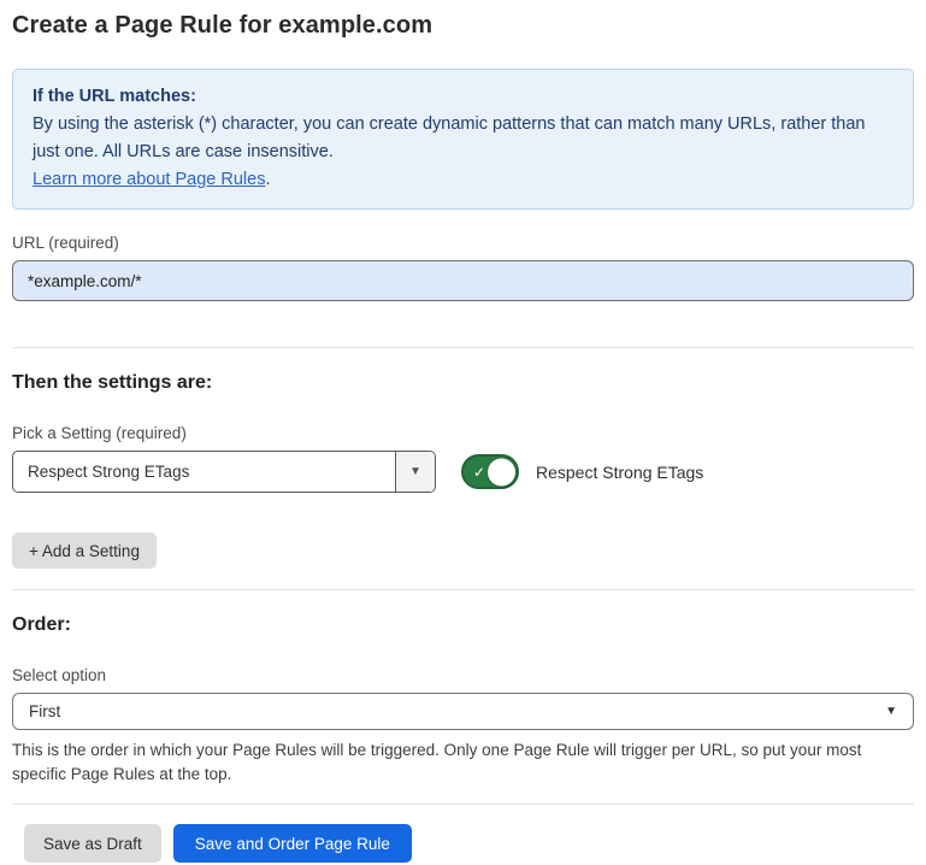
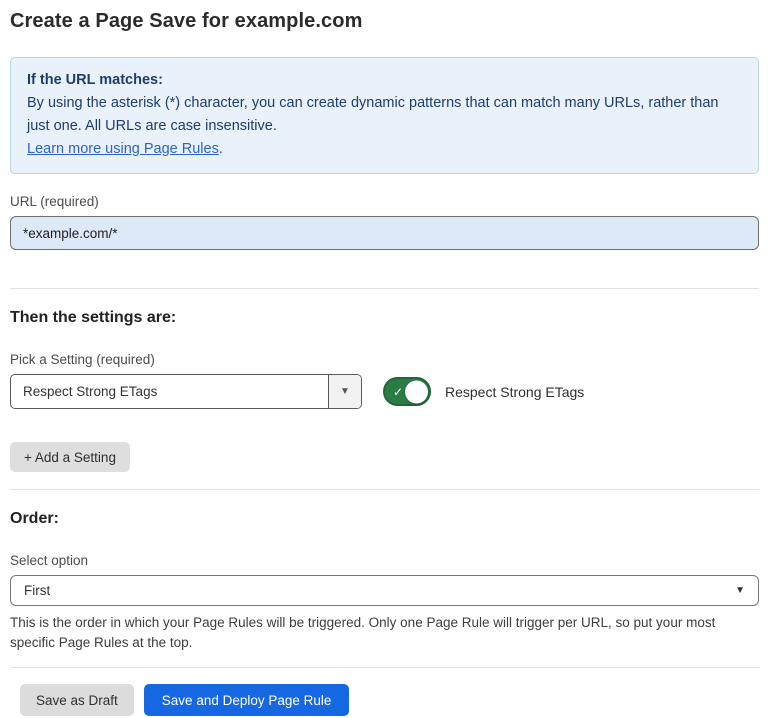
- Create a Page Rule for example.com
+ Create a Page Save for example.com
  If the URL matches:
  By using the asterisk (*) character, you can create dynamic patterns that can match many URLs, rather than just one. All URLs are case insensitive.
- Learn more about Page Rules.
+ Learn more using Page Rules.
  URL (required)
  *example.com/*
  Then the settings are:
  Pick a Setting (required)
  Respect Strong ETags
  ▼
  ✓
  Respect Strong ETags
  + Add a Setting
  Order:
  Select option
  First
  ▼
  This is the order in which your Page Rules will be triggered. Only one Page Rule will trigger per URL, so put your most specific Page Rules at the top.
  Save as Draft
- Save and Order Page Rule
+ Save and Deploy Page Rule
